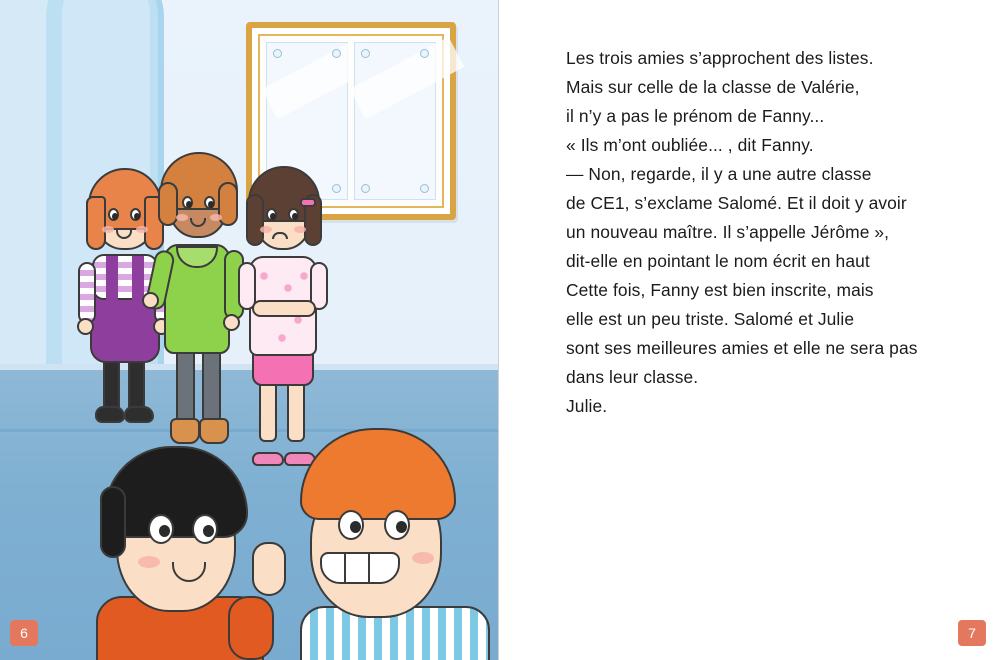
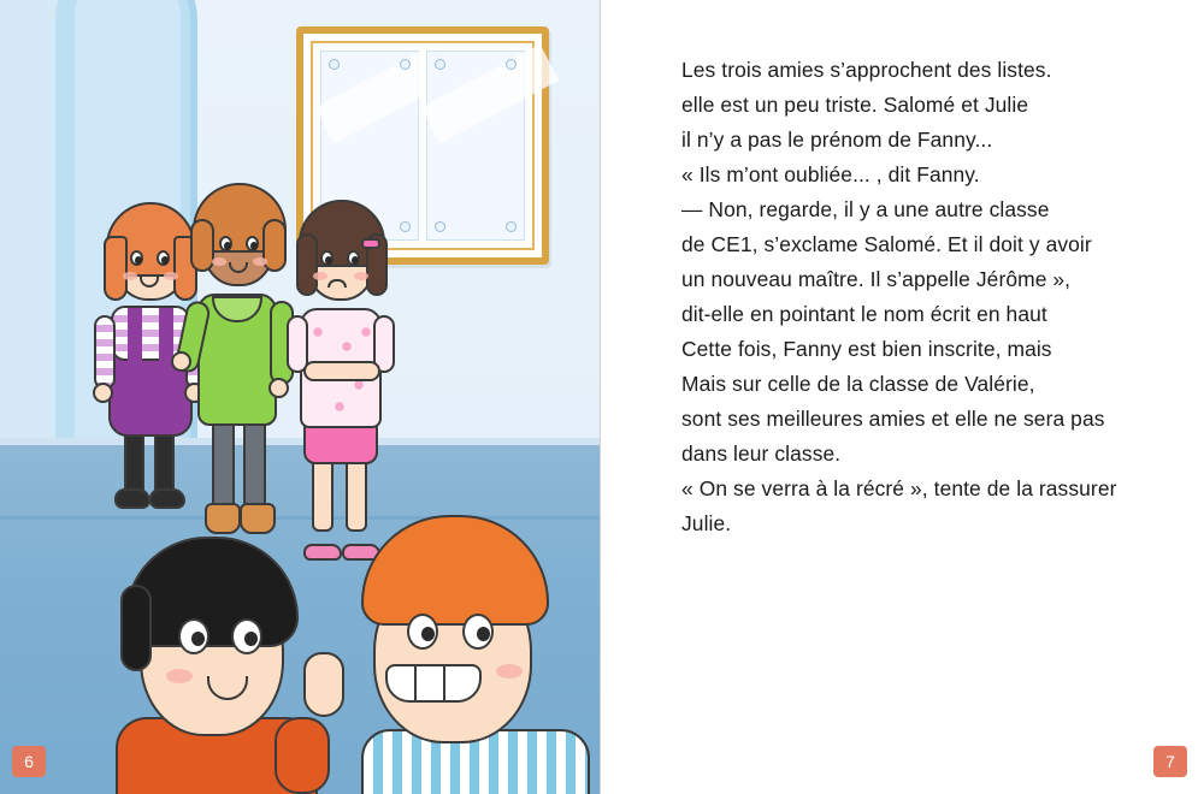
  6
  Les trois amies s’approchent des listes.
- Mais sur celle de la classe de Valérie,
+ elle est un peu triste. Salomé et Julie
  il n’y a pas le prénom de Fanny...
  « Ils m’ont oubliée... , dit Fanny.
  — Non, regarde, il y a une autre classe
  de CE1, s’exclame Salomé. Et il doit y avoir
  un nouveau maître. Il s’appelle Jérôme »,
  dit-elle en pointant le nom écrit en haut
  Cette fois, Fanny est bien inscrite, mais
- elle est un peu triste. Salomé et Julie
+ Mais sur celle de la classe de Valérie,
  sont ses meilleures amies et elle ne sera pas
  dans leur classe.
+ « On se verra à la récré », tente de la rassurer
  Julie.
  7
